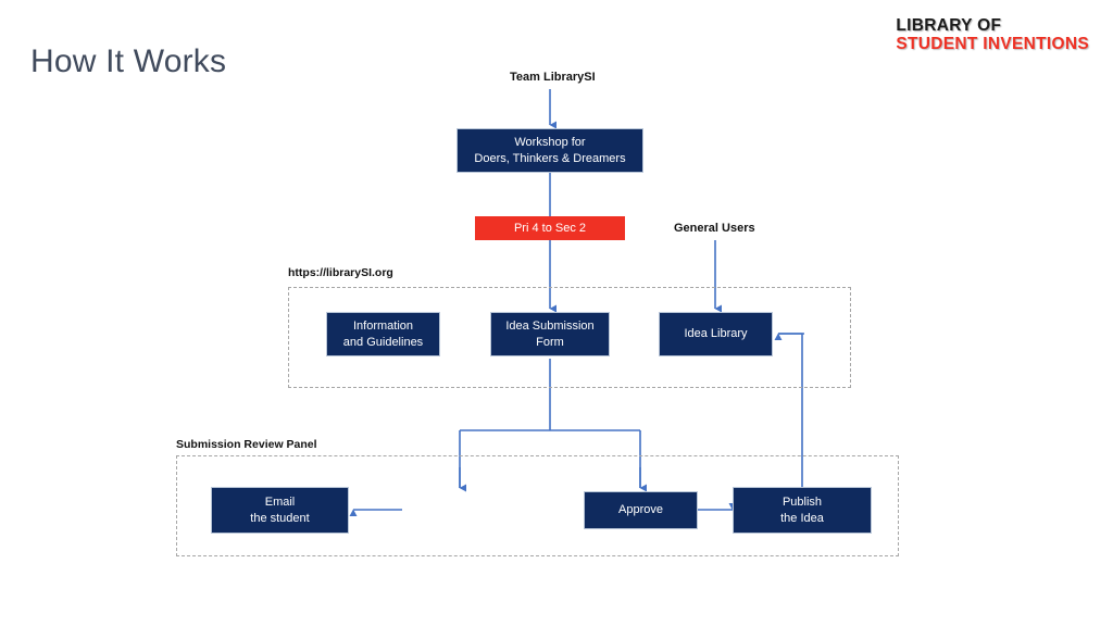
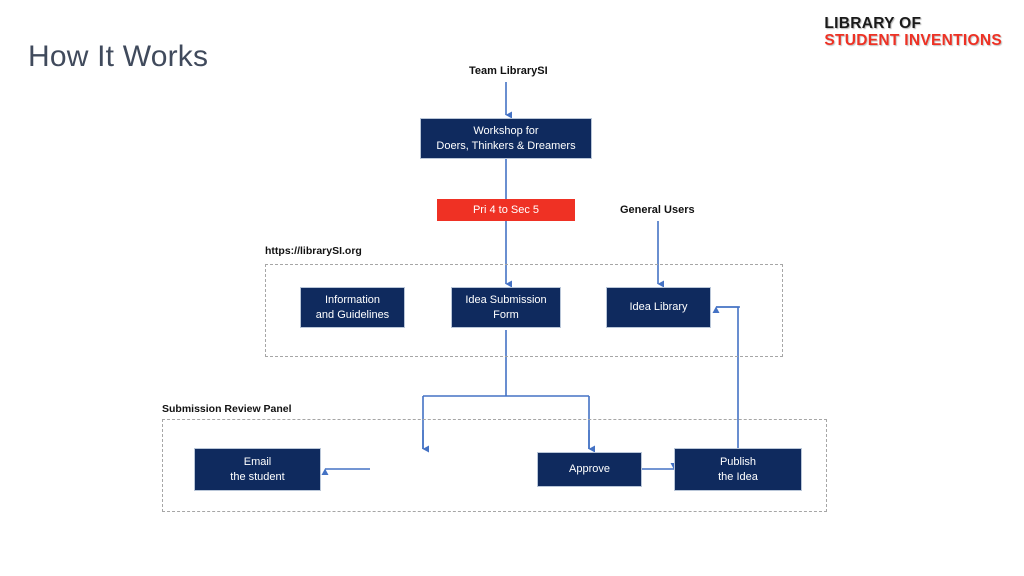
  How It Works
  LIBRARY OF
  STUDENT INVENTIONS
  https://librarySI.org
  Submission Review Panel
  Team LibrarySI
  General Users
  Workshop for
  Doers, Thinkers & Dreamers
- Pri 4 to Sec 2
+ Pri 4 to Sec 5
  Information
  and Guidelines
  Idea Submission
  Form
  Idea Library
  Email
  the student
  Approve
  Publish
  the Idea
